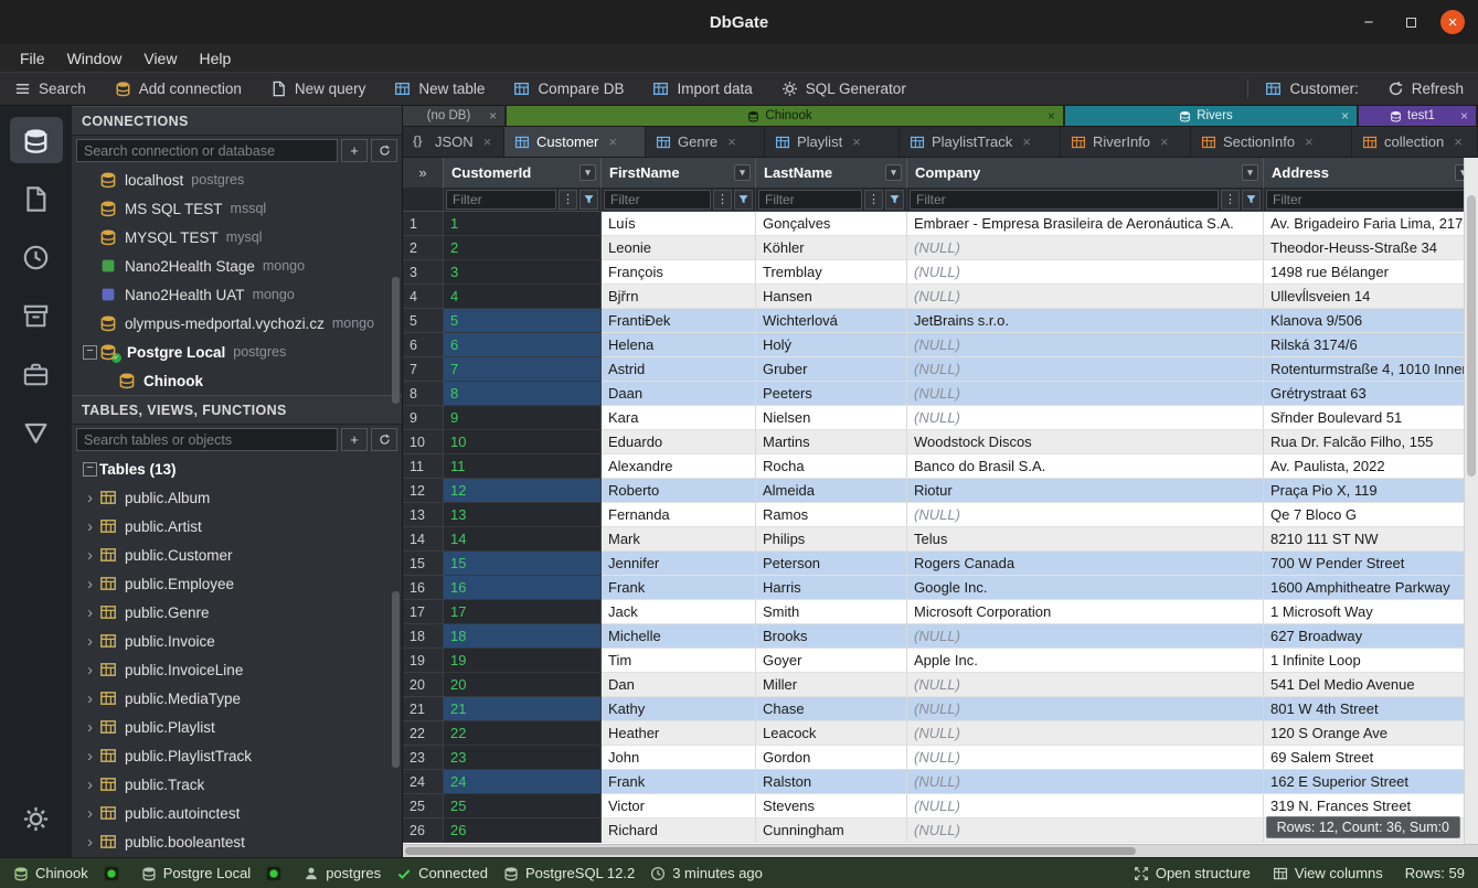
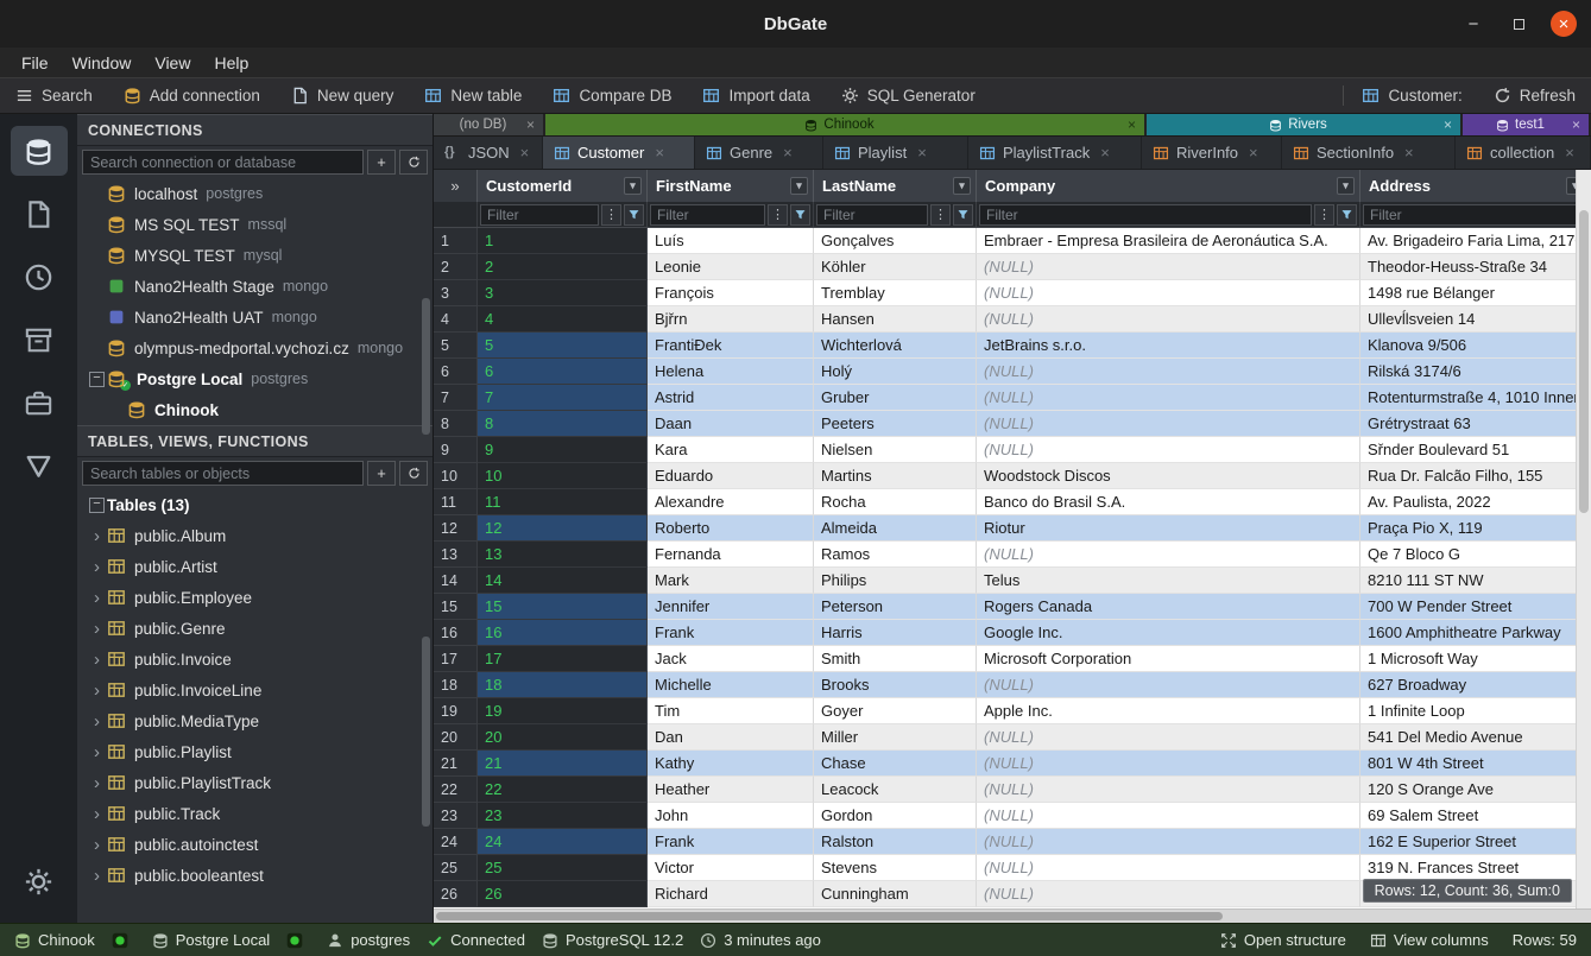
  DbGate
  −
  ×
  File
  Window
  View
  Help
  Search
  Add connection
  New query
  New table
  Compare DB
  Import data
  SQL Generator
  Customer:
  Refresh
  CONNECTIONS
  Search connection or database
  +
  localhost
  postgres
  MS SQL TEST
  mssql
  MYSQL TEST
  mysql
  Nano2Health Stage
  mongo
  Nano2Health UAT
  mongo
  olympus-medportal.vychozi.cz
  mongo
  Postgre Local
  postgres
  Chinook
  TABLES, VIEWS, FUNCTIONS
  Search tables or objects
  +
  Tables (13)
  public.Album
  public.Artist
- public.Customer
  public.Employee
  public.Genre
  public.Invoice
  public.InvoiceLine
  public.MediaType
  public.Playlist
  public.PlaylistTrack
  public.Track
  public.autoinctest
  public.booleantest
  (no DB)
  ×
  Chinook
  ×
  Rivers
  ×
  test1
  ×
  {}
  JSON
  ×
  Customer
  ×
  Genre
  ×
  Playlist
  ×
  PlaylistTrack
  ×
  RiverInfo
  ×
  SectionInfo
  ×
  collection
  ×
  »
  CustomerId
  ▾
  FirstName
  ▾
  LastName
  ▾
  Company
  ▾
  Address
  Filter
  ⋮
  Filter
  ⋮
  Filter
  ⋮
  Filter
  ⋮
  Filter
  1
  1
  Luís
  Gonçalves
  Embraer - Empresa Brasileira de Aeronáutica S.A.
  Av. Brigadeiro Faria Lima, 217
  2
  2
  Leonie
  Köhler
  (NULL)
  Theodor-Heuss-Straße 34
  3
  3
  François
  Tremblay
  (NULL)
  1498 rue Bélanger
  4
  4
  Bjřrn
  Hansen
  (NULL)
  Ullevĺlsveien 14
  5
  5
  FrantiĐek
  Wichterlová
  JetBrains s.r.o.
  Klanova 9/506
  6
  6
  Helena
  Holý
  (NULL)
  Rilská 3174/6
  7
  7
  Astrid
  Gruber
  (NULL)
  Rotenturmstraße 4, 1010 Inne
  8
  8
  Daan
  Peeters
  (NULL)
  Grétrystraat 63
  9
  9
  Kara
  Nielsen
  (NULL)
  Sřnder Boulevard 51
  10
  10
  Eduardo
  Martins
  Woodstock Discos
  Rua Dr. Falcão Filho, 155
  11
  11
  Alexandre
  Rocha
  Banco do Brasil S.A.
  Av. Paulista, 2022
  12
  12
  Roberto
  Almeida
  Riotur
  Praça Pio X, 119
  13
  13
  Fernanda
  Ramos
  (NULL)
  Qe 7 Bloco G
  14
  14
  Mark
  Philips
  Telus
  8210 111 ST NW
  15
  15
  Jennifer
  Peterson
  Rogers Canada
  700 W Pender Street
  16
  16
  Frank
  Harris
  Google Inc.
  1600 Amphitheatre Parkway
  17
  17
  Jack
  Smith
  Microsoft Corporation
  1 Microsoft Way
  18
  18
  Michelle
  Brooks
  (NULL)
  627 Broadway
  19
  19
  Tim
  Goyer
  Apple Inc.
  1 Infinite Loop
  20
  20
  Dan
  Miller
  (NULL)
  541 Del Medio Avenue
  21
  21
  Kathy
  Chase
  (NULL)
  801 W 4th Street
  22
  22
  Heather
  Leacock
  (NULL)
  120 S Orange Ave
  23
  23
  John
  Gordon
  (NULL)
  69 Salem Street
  24
  24
  Frank
  Ralston
  (NULL)
  162 E Superior Street
  25
  25
  Victor
  Stevens
  (NULL)
  319 N. Frances Street
  26
  26
  Richard
  Cunningham
  (NULL)
  Rows: 12, Count: 36, Sum:0
  Chinook
  Postgre Local
  postgres
  Connected
  PostgreSQL 12.2
  3 minutes ago
  Open structure
  View columns
  Rows: 59
